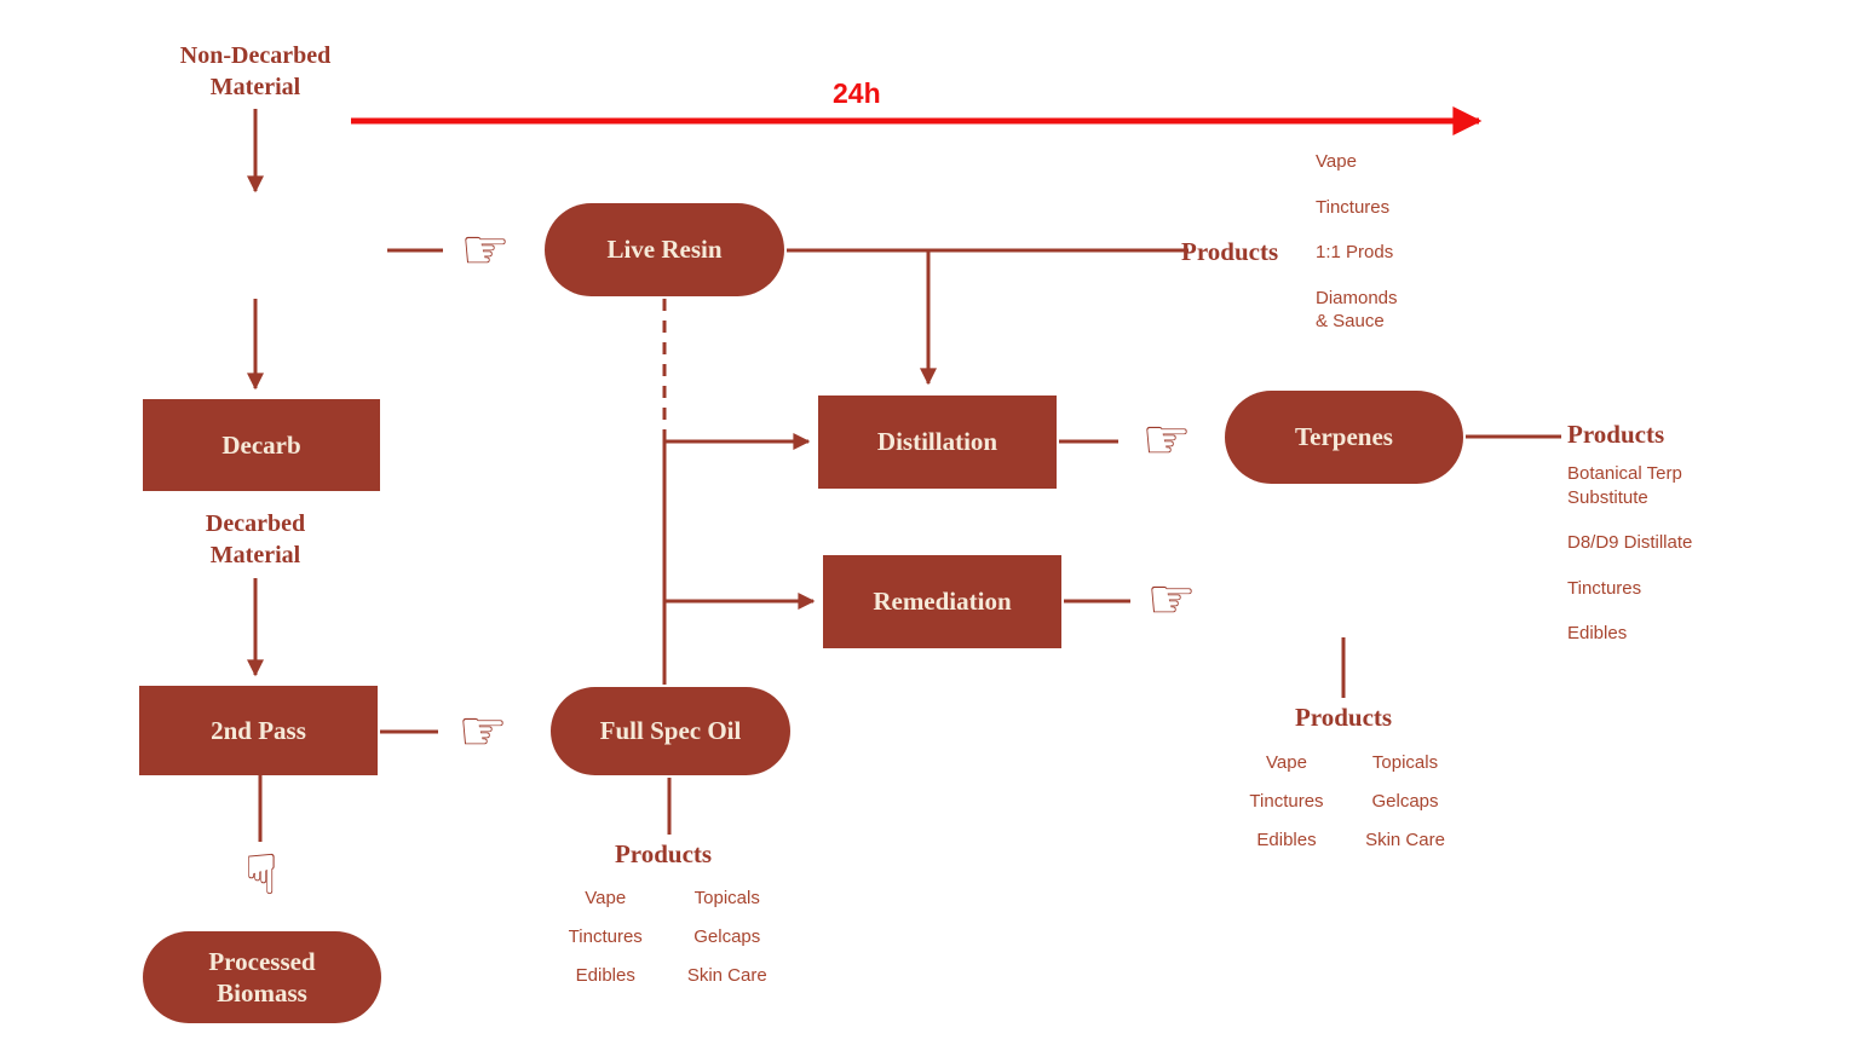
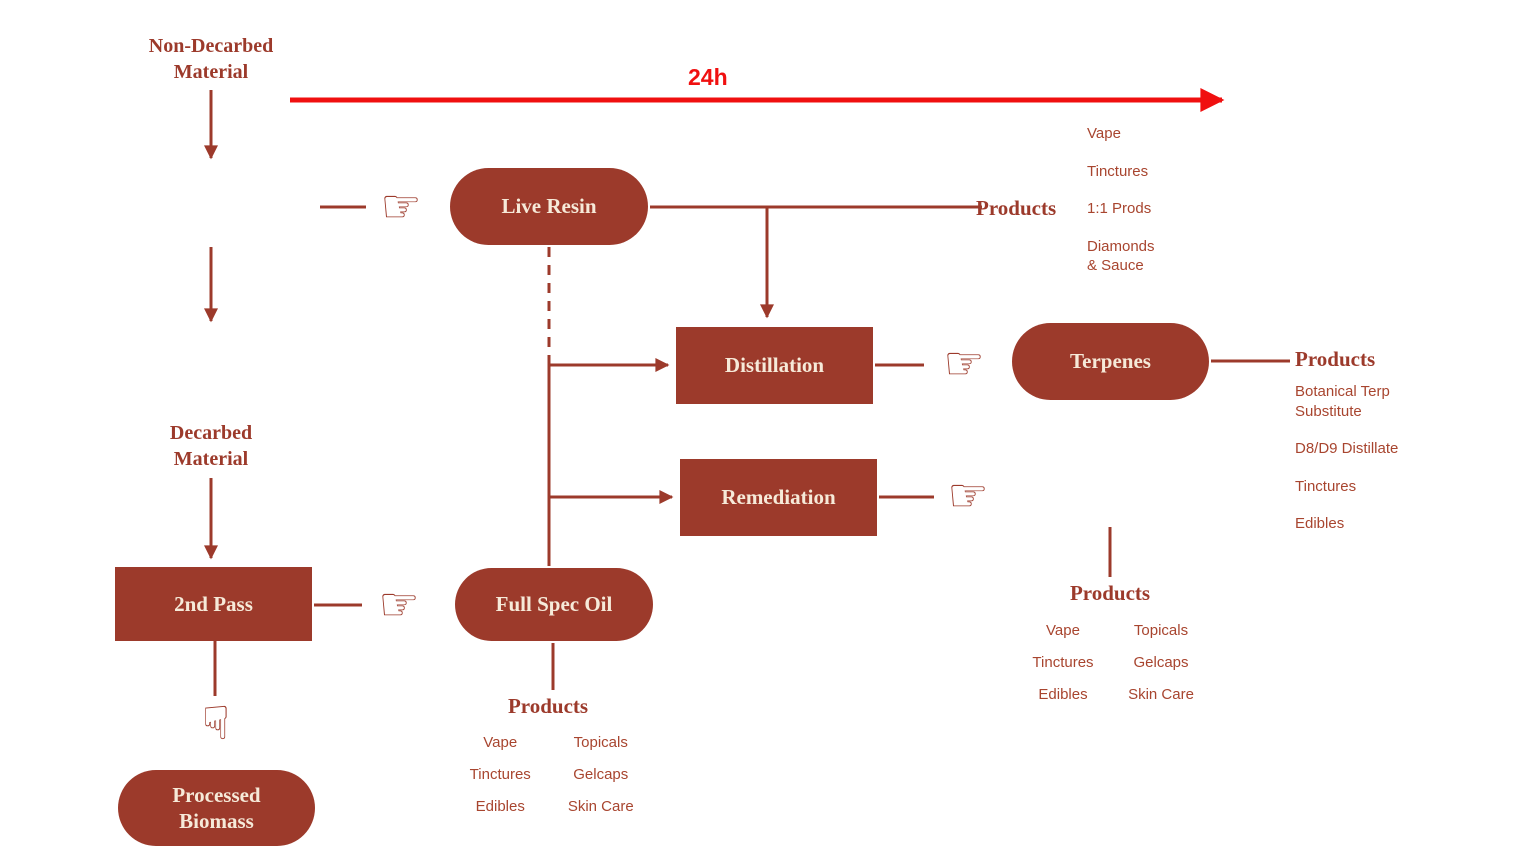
  24h
  Non-Decarbed
  Material
- Decarb
  Decarbed
  Material
  2nd Pass
  ☟
  Processed
  Biomass
  ☞
  Live Resin
  Distillation
  Remediation
  ☞
  Full Spec Oil
  ☞
  Terpenes
  ☞
  Products
  Vape
  Tinctures
  1:1 Prods
  Diamonds
  & Sauce
  Products
  Botanical Terp
  Substitute
  D8/D9 Distillate
  Tinctures
  Edibles
  Products
  Vape
  Topicals
  Tinctures
  Gelcaps
  Edibles
  Skin Care
  Products
  Vape
  Topicals
  Tinctures
  Gelcaps
  Edibles
  Skin Care
